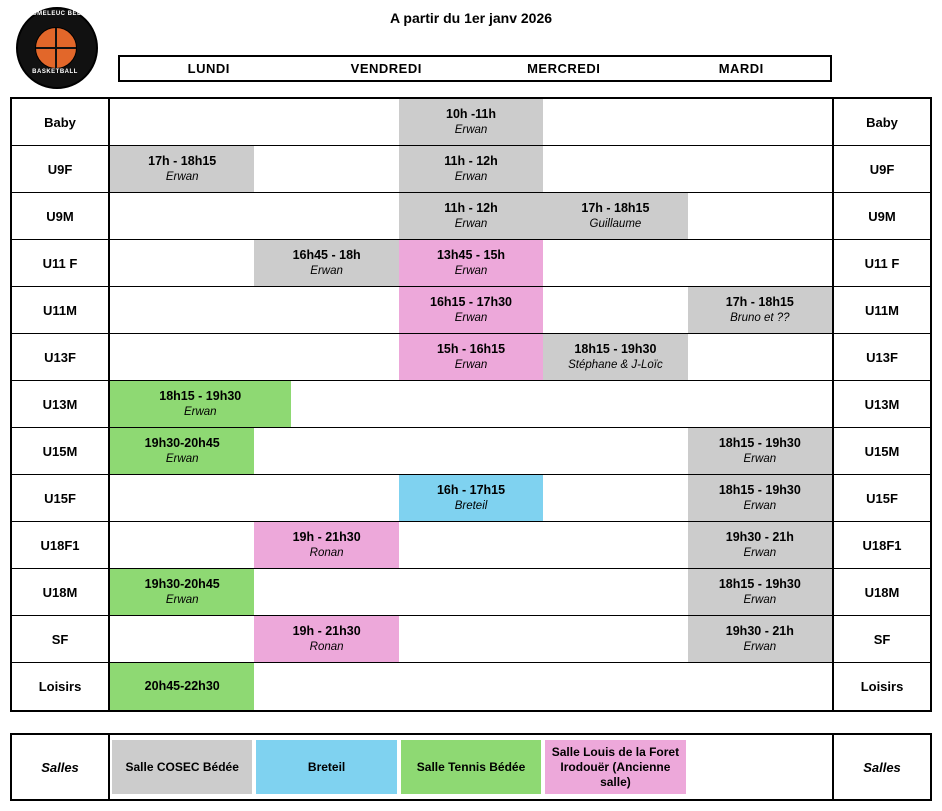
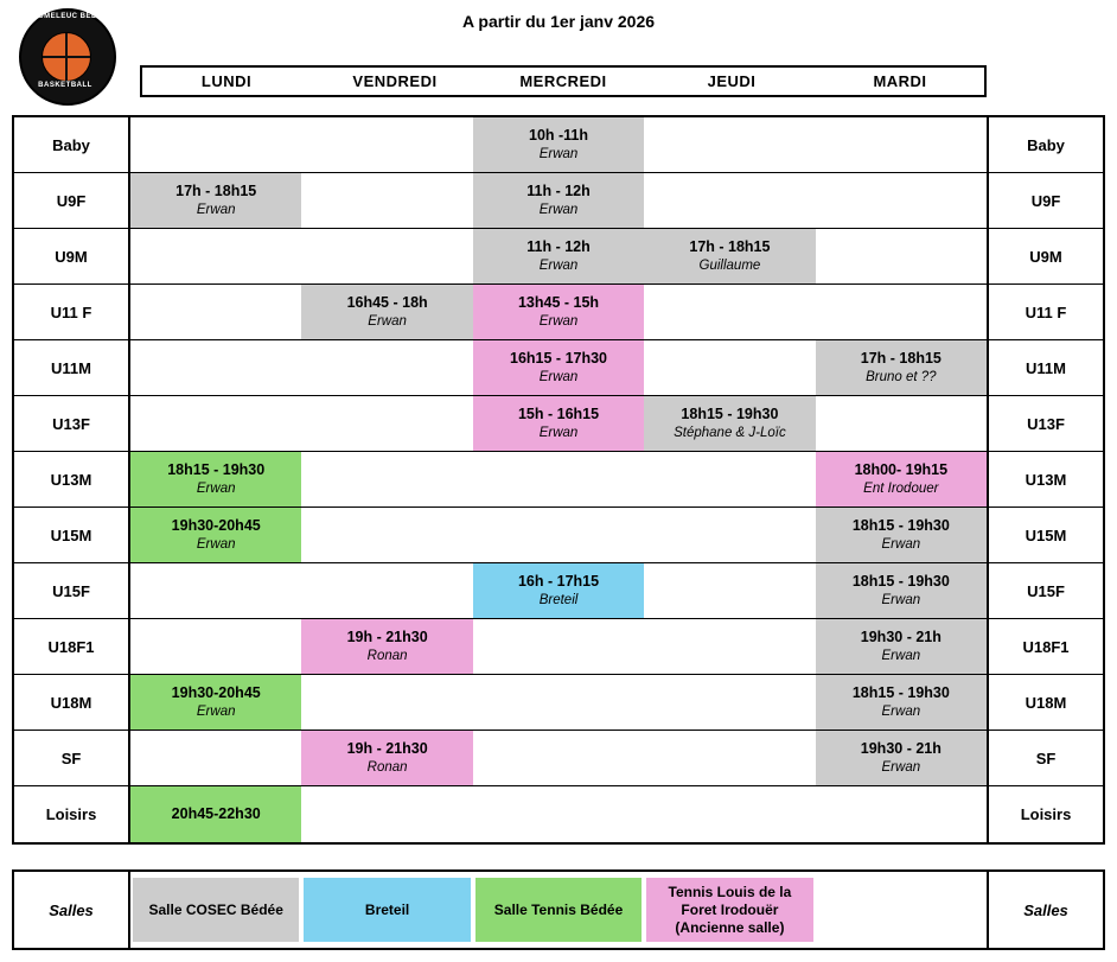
  A partir du 1er janv 2026
  LUNDI
  VENDREDI
  MERCREDI
+ JEUDI
  MARDI
  Baby
  10h -11h
  Erwan
  Baby
  U9F
  17h - 18h15
  Erwan
  11h - 12h
  Erwan
  U9F
  U9M
  11h - 12h
  Erwan
  17h - 18h15
  Guillaume
  U9M
  U11 F
  16h45 - 18h
  Erwan
  13h45 - 15h
  Erwan
  U11 F
  U11M
  16h15 - 17h30
  Erwan
  17h - 18h15
  Bruno et ??
  U11M
  U13F
  15h - 16h15
  Erwan
  18h15 - 19h30
  Stéphane & J-Loïc
  U13F
  U13M
  18h15 - 19h30
  Erwan
+ 18h00- 19h15
+ Ent Irodouer
  U13M
  U15M
  19h30-20h45
  Erwan
  18h15 - 19h30
  Erwan
  U15M
  U15F
  16h - 17h15
  Breteil
  18h15 - 19h30
  Erwan
  U15F
  U18F1
  19h - 21h30
  Ronan
  19h30 - 21h
  Erwan
  U18F1
  U18M
  19h30-20h45
  Erwan
  18h15 - 19h30
  Erwan
  U18M
  SF
  19h - 21h30
  Ronan
  19h30 - 21h
  Erwan
  SF
  Loisirs
  20h45-22h30
  Loisirs
  Salles
  Salle COSEC Bédée
  Breteil
  Salle Tennis Bédée
- Salle Louis de la Foret Irodouër (Ancienne salle)
+ Tennis Louis de la Foret Irodouër (Ancienne salle)
  Salles
